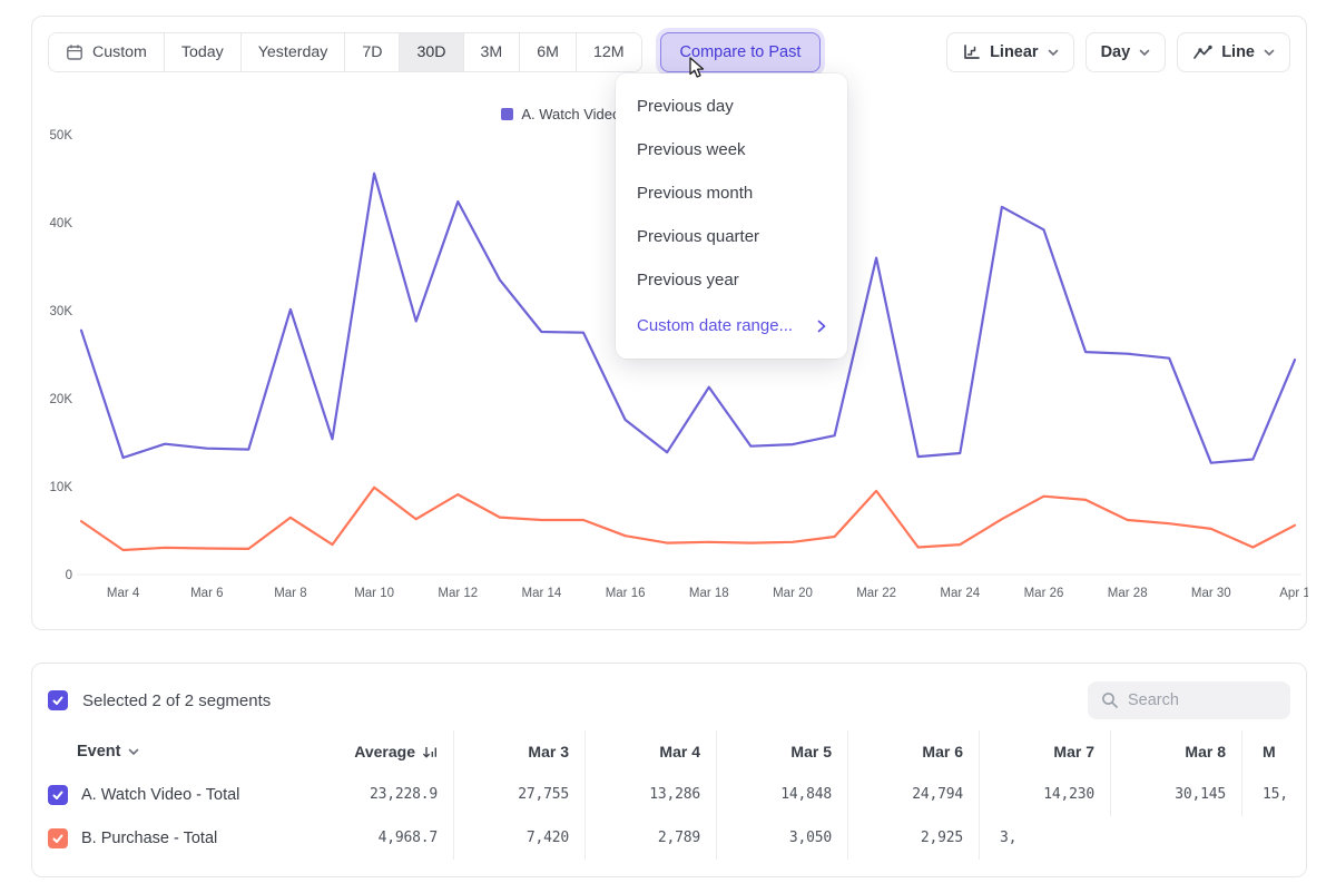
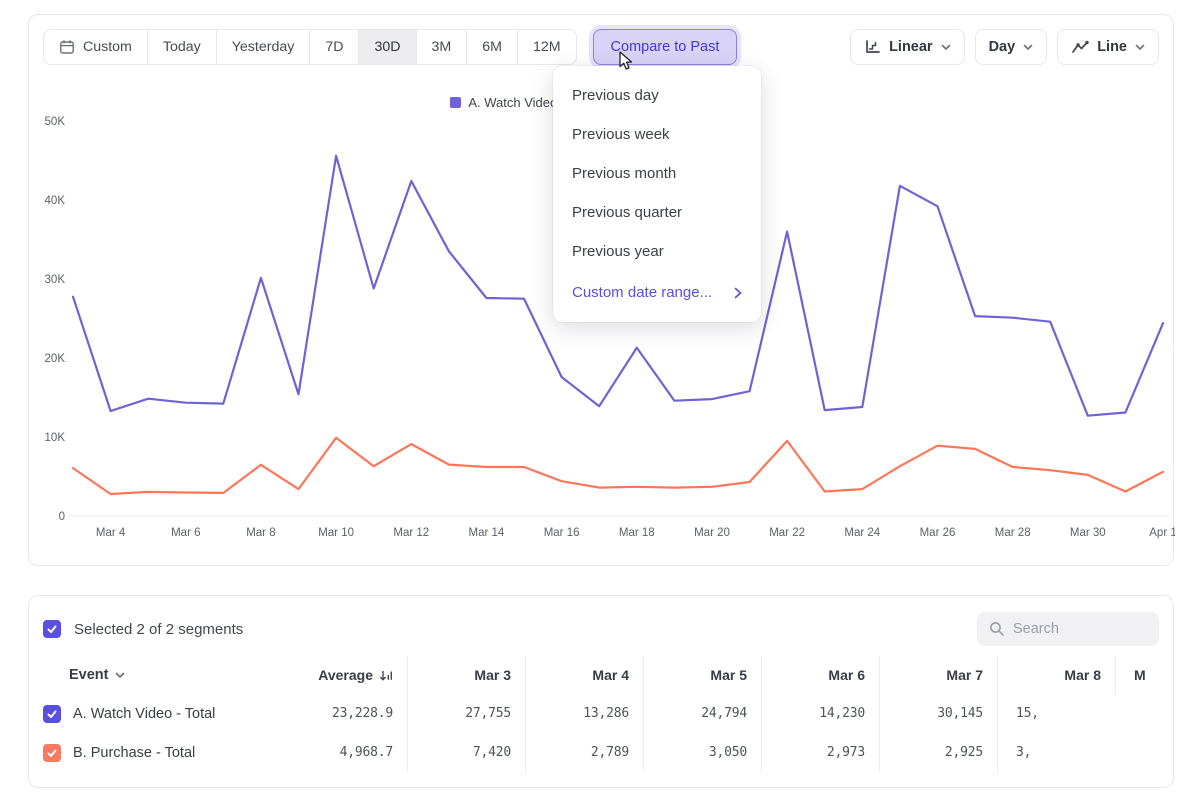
  Custom
  Today
  Yesterday
  7D
  30D
  3M
  6M
  12M
  Compare to Past
  Linear
  Day
  Line
  50K
  40K
  30K
  20K
  10K
  0
  Mar 4
  Mar 6
  Mar 8
  Mar 10
  Mar 12
  Mar 14
  Mar 16
  Mar 18
  Mar 20
  Mar 22
  Mar 24
  Mar 26
  Mar 28
  Mar 30
  Apr 1
  Selected 2 of 2 segments
  Search
  Event
  Average
  Mar 3
  Mar 4
  Mar 5
  Mar 6
  Mar 7
  Mar 8
  M
  A. Watch Video - Total
  23,228.9
  27,755
  13,286
- 14,848
  24,794
  14,230
  30,145
  15,
  B. Purchase - Total
  4,968.7
  7,420
  2,789
  3,050
+ 2,973
  2,925
  3,
  Previous day
  Previous week
  Previous month
  Previous quarter
  Previous year
  Custom date range...
